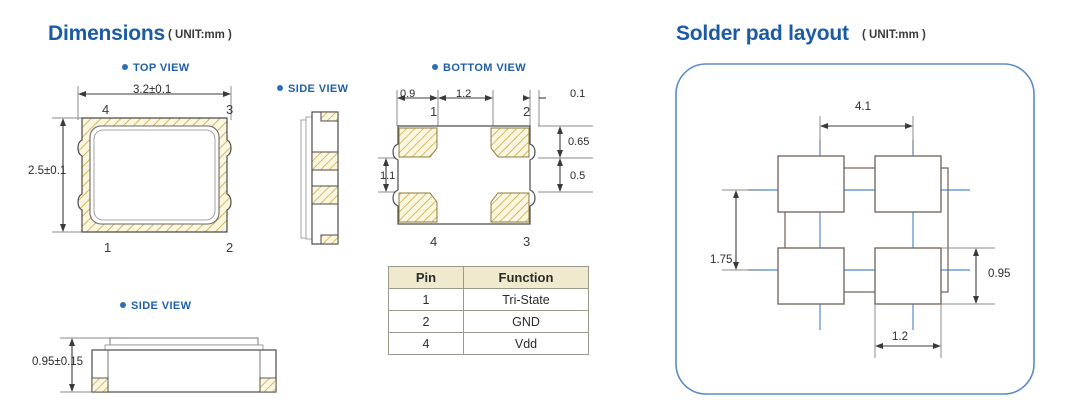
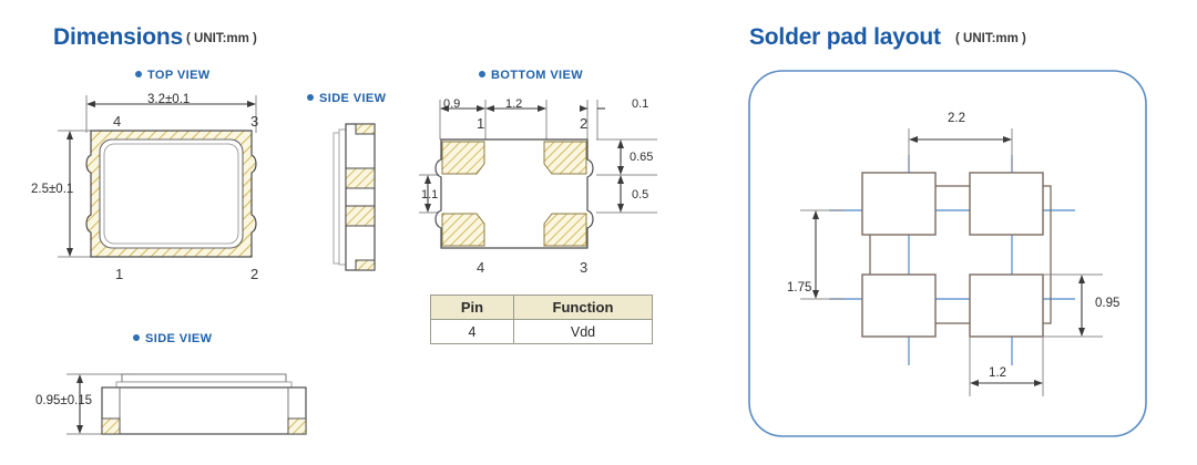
  Dimensions
  ( UNIT:mm )
  TOP VIEW
  3.2±0.1
  2.5±0.1
  4
  3
  1
  2
  SIDE VIEW
  SIDE VIEW
  0.95±0.15
  BOTTOM VIEW
  0.9
  1.2
  0.1
  0.65
  0.5
  1.1
  1
  2
  4
  3
  Pin	Function
- 1	Tri-State
- 2	GND
  4	Vdd
  Solder pad layout
  ( UNIT:mm )
- 4.1
+ 2.2
  1.75
  0.95
  1.2
